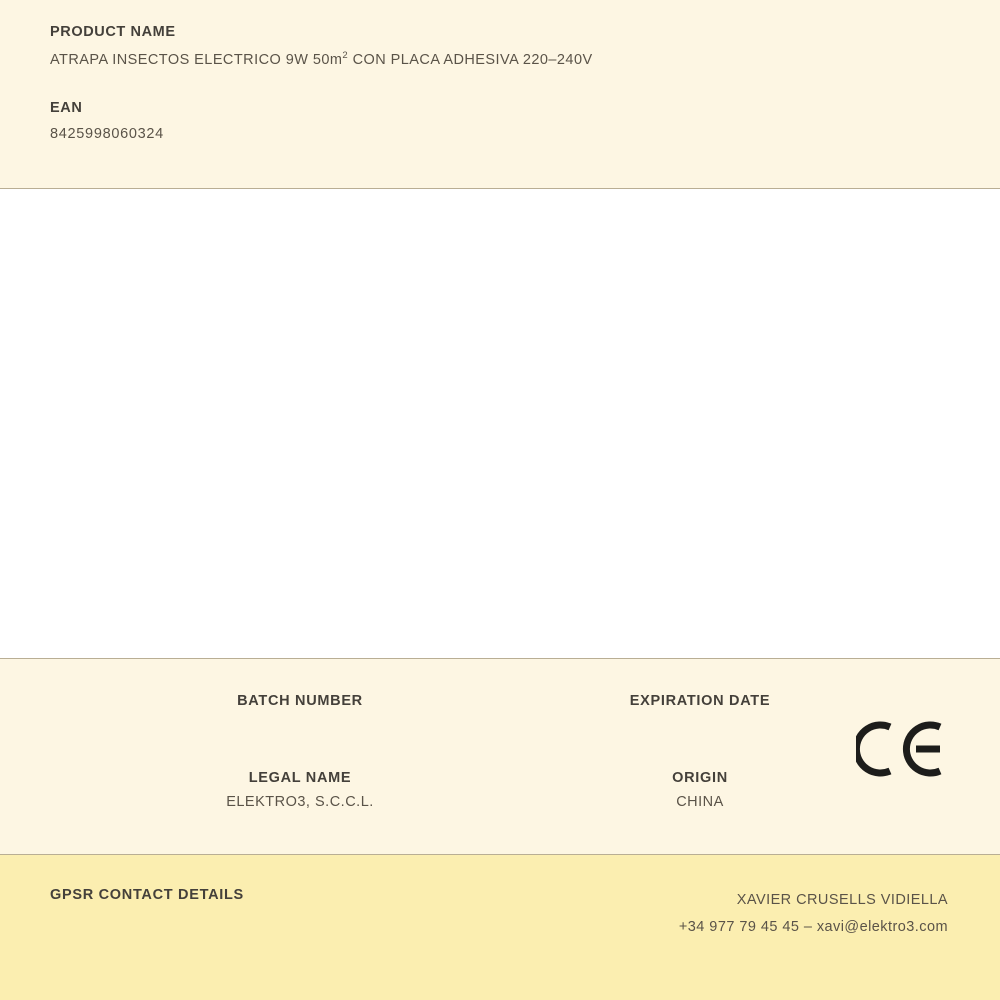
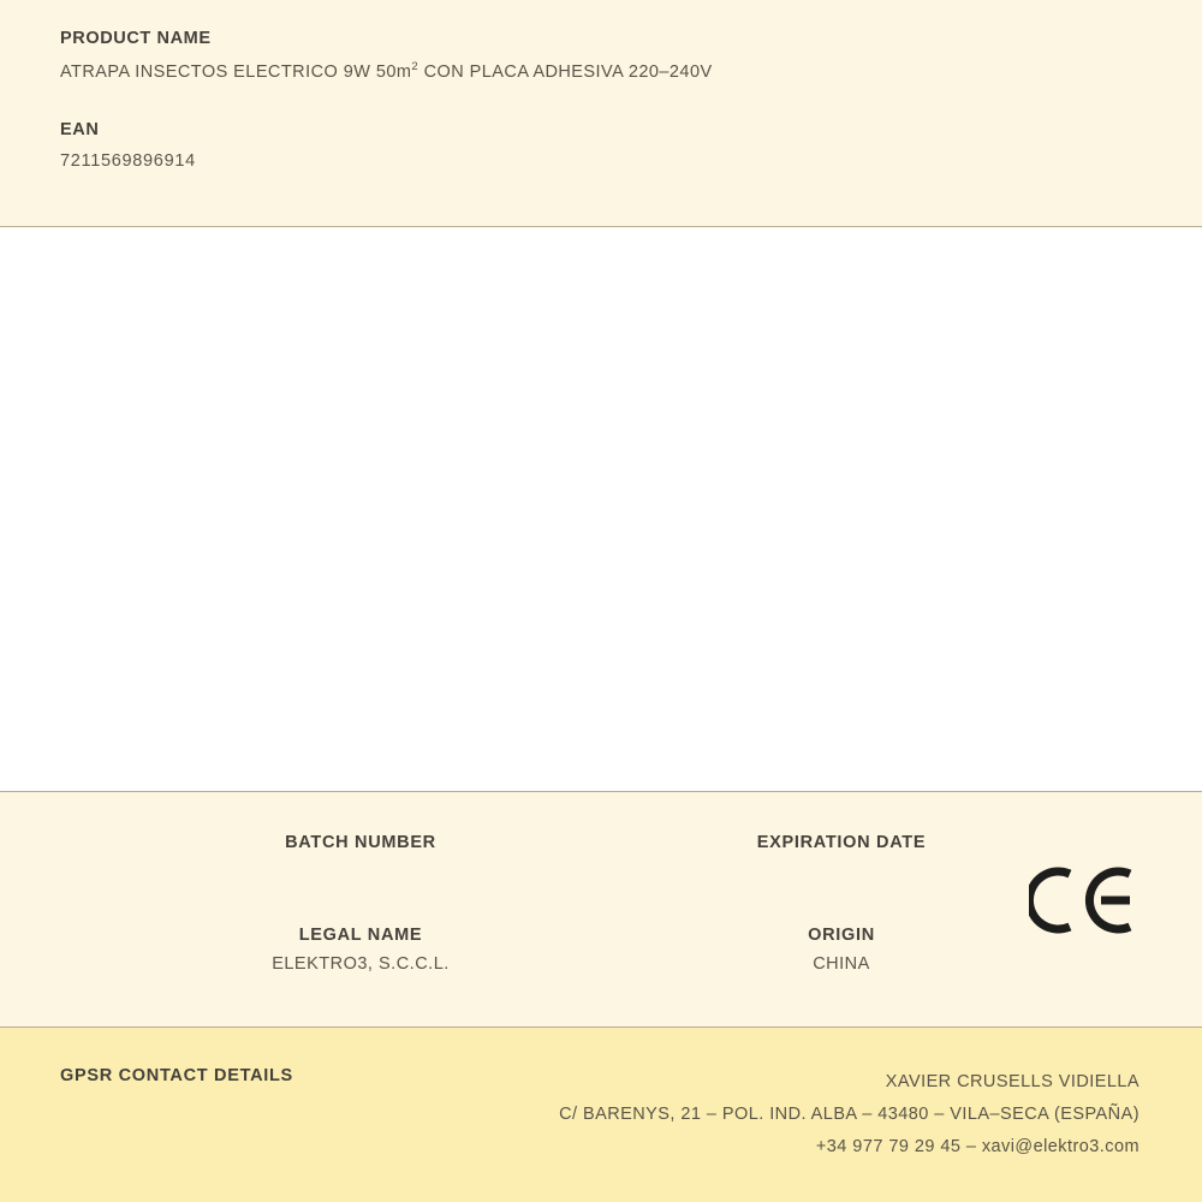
  PRODUCT NAME
  ATRAPA INSECTOS ELECTRICO 9W 50m2 CON PLACA ADHESIVA 220–240V
  EAN
- 8425998060324
+ 7211569896914
  BATCH NUMBER
  EXPIRATION DATE
  LEGAL NAME
  ELEKTRO3, S.C.C.L.
  ORIGIN
  CHINA
  GPSR CONTACT DETAILS
  XAVIER CRUSELLS VIDIELLA
+ C/ BARENYS, 21 – POL. IND. ALBA – 43480 – VILA–SECA (ESPAÑA)
- +34 977 79 45 45 – xavi@elektro3.com
+ +34 977 79 29 45 – xavi@elektro3.com
